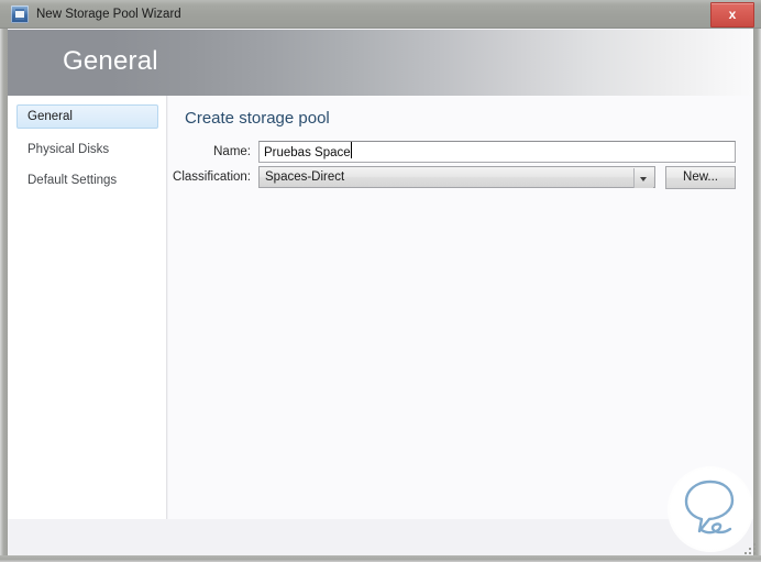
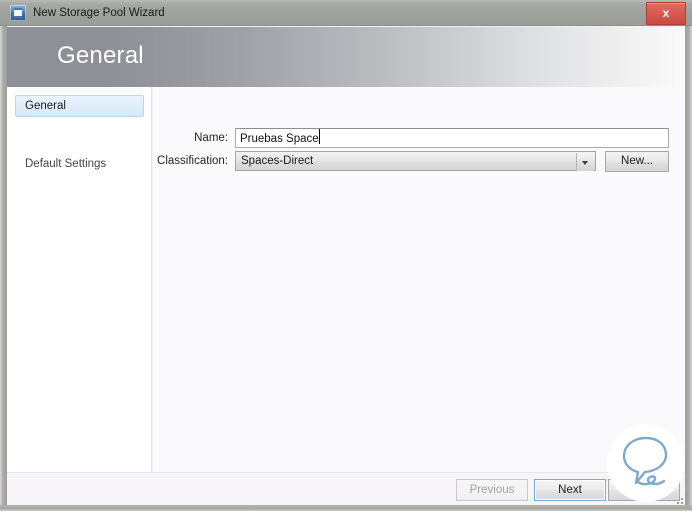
  New Storage Pool Wizard
  x
  General
  General
- Physical Disks
  Default Settings
- Create storage pool
  Name:
  Pruebas Space
  Classification:
  Spaces-Direct
  New...
+ Previous
+ Next
